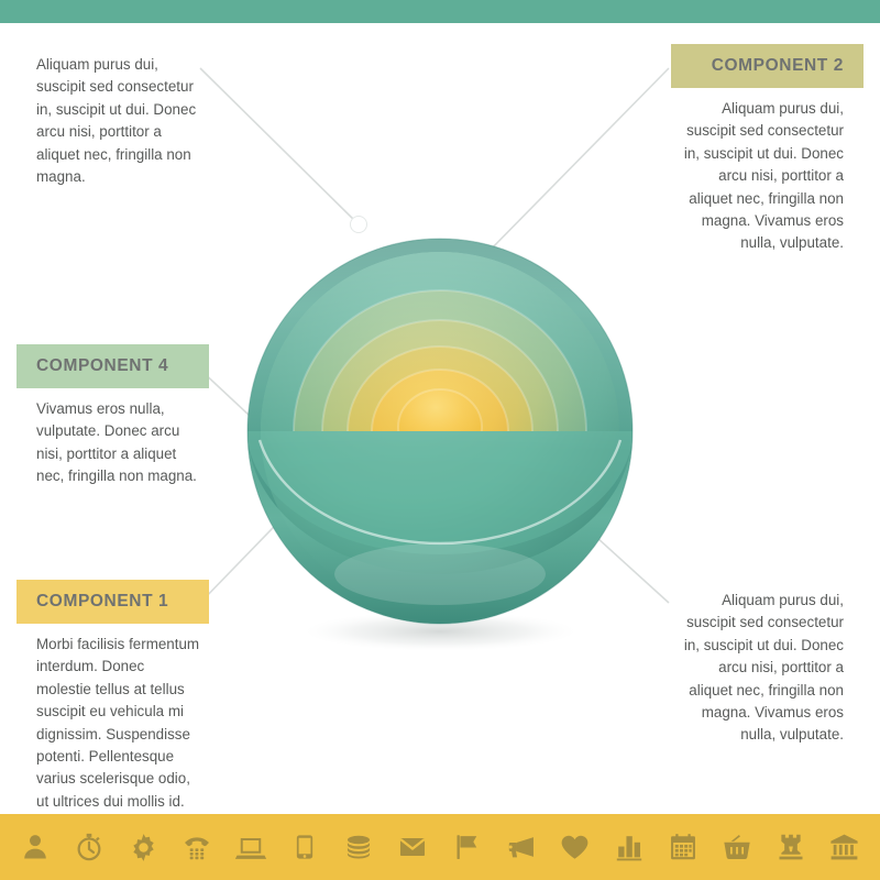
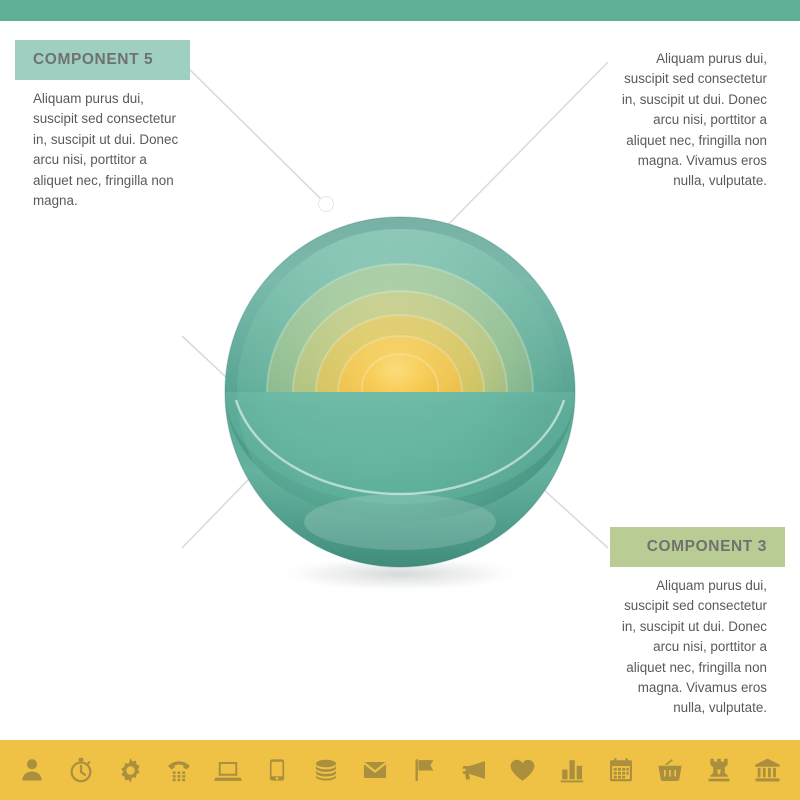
+ COMPONENT 5
  Aliquam purus dui, suscipit sed consectetur in, suscipit ut dui. Donec arcu nisi, porttitor a aliquet nec, fringilla non magna.
- COMPONENT 4
- Vivamus eros nulla, vulputate. Donec arcu nisi, porttitor a aliquet nec, fringilla non magna.
- COMPONENT 1
- Morbi facilisis fermentum interdum. Donec molestie tellus at tellus suscipit eu vehicula mi dignissim. Suspendisse potenti. Pellentesque varius scelerisque odio, ut ultrices dui mollis id.
- COMPONENT 2
  Aliquam purus dui, suscipit sed consectetur in, suscipit ut dui. Donec arcu nisi, porttitor a aliquet nec, fringilla non magna. Vivamus eros nulla, vulputate.
+ COMPONENT 3
  Aliquam purus dui, suscipit sed consectetur in, suscipit ut dui. Donec arcu nisi, porttitor a aliquet nec, fringilla non magna. Vivamus eros nulla, vulputate.
